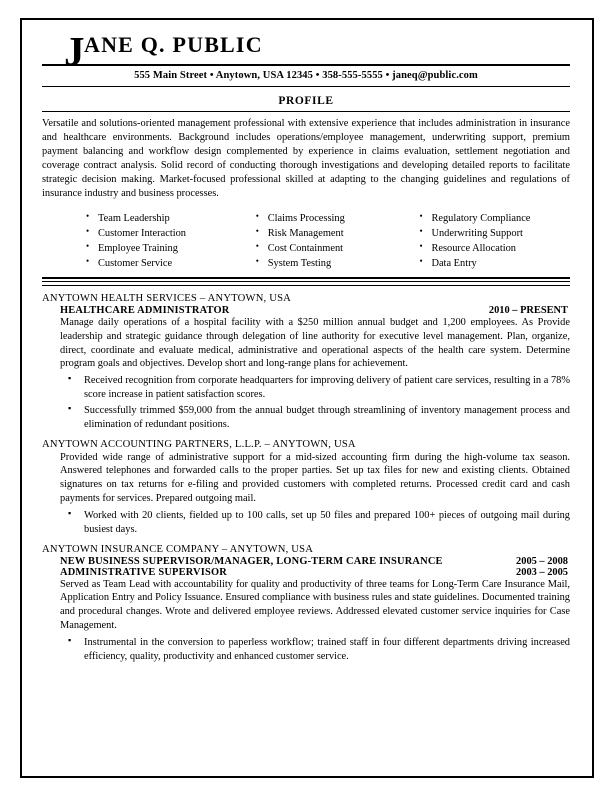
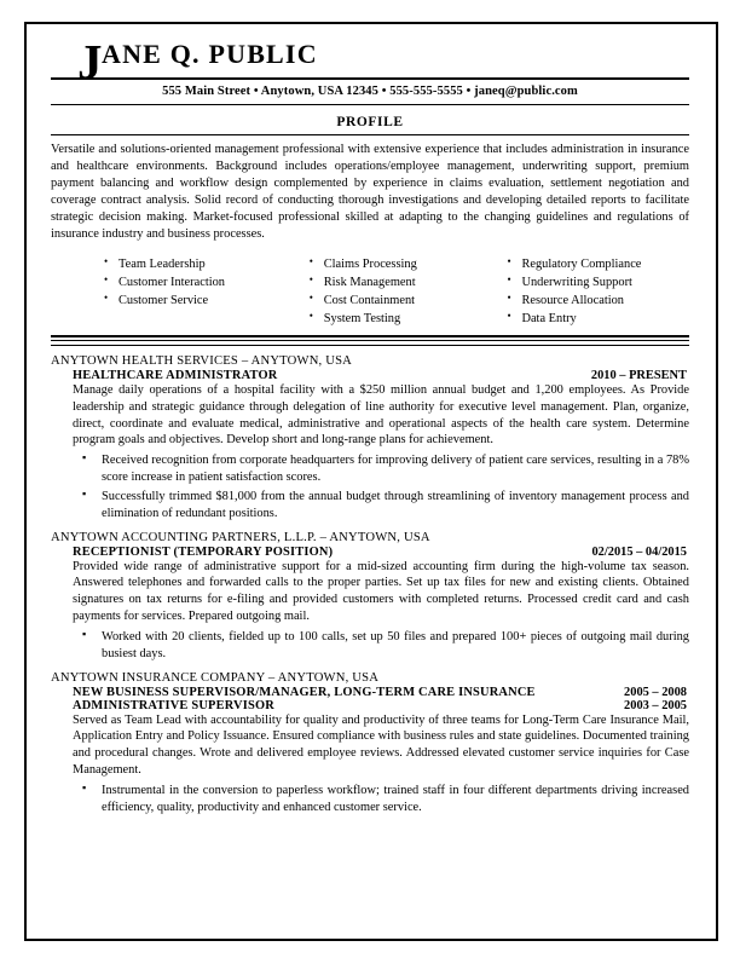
  J
  ANE Q. PUBLIC
- 555 Main Street • Anytown, USA 12345 • 358-555-5555 • janeq@public.com
+ 555 Main Street • Anytown, USA 12345 • 555-555-5555 • janeq@public.com
  PROFILE
  Versatile and solutions-oriented management professional with extensive experience that includes administration in insurance and healthcare environments. Background includes operations/employee management, underwriting support, premium payment balancing and workflow design complemented by experience in claims evaluation, settlement negotiation and coverage contract analysis. Solid record of conducting thorough investigations and developing detailed reports to facilitate strategic decision making. Market-focused professional skilled at adapting to the changing guidelines and regulations of insurance industry and business processes.
  Team Leadership
  Customer Interaction
- Employee Training
  Customer Service
  Claims Processing
  Risk Management
  Cost Containment
  System Testing
  Regulatory Compliance
  Underwriting Support
  Resource Allocation
  Data Entry
  ANYTOWN HEALTH SERVICES – ANYTOWN, USA
  HEALTHCARE ADMINISTRATOR
  2010 – PRESENT
  Manage daily operations of a hospital facility with a $250 million annual budget and 1,200 employees. As Provide leadership and strategic guidance through delegation of line authority for executive level management. Plan, organize, direct, coordinate and evaluate medical, administrative and operational aspects of the health care system. Determine program goals and objectives. Develop short and long-range plans for achievement.
  Received recognition from corporate headquarters for improving delivery of patient care services, resulting in a 78% score increase in patient satisfaction scores.
- Successfully trimmed $59,000 from the annual budget through streamlining of inventory management process and elimination of redundant positions.
+ Successfully trimmed $81,000 from the annual budget through streamlining of inventory management process and elimination of redundant positions.
  ANYTOWN ACCOUNTING PARTNERS, L.L.P. – ANYTOWN, USA
+ RECEPTIONIST (TEMPORARY POSITION)
+ 02/2015 – 04/2015
  Provided wide range of administrative support for a mid-sized accounting firm during the high-volume tax season. Answered telephones and forwarded calls to the proper parties. Set up tax files for new and existing clients. Obtained signatures on tax returns for e-filing and provided customers with completed returns. Processed credit card and cash payments for services. Prepared outgoing mail.
  Worked with 20 clients, fielded up to 100 calls, set up 50 files and prepared 100+ pieces of outgoing mail during busiest days.
  ANYTOWN INSURANCE COMPANY – ANYTOWN, USA
  NEW BUSINESS SUPERVISOR/MANAGER, LONG-TERM CARE INSURANCE
  2005 – 2008
  ADMINISTRATIVE SUPERVISOR
  2003 – 2005
  Served as Team Lead with accountability for quality and productivity of three teams for Long-Term Care Insurance Mail, Application Entry and Policy Issuance. Ensured compliance with business rules and state guidelines. Documented training and procedural changes. Wrote and delivered employee reviews. Addressed elevated customer service inquiries for Case Management.
  Instrumental in the conversion to paperless workflow; trained staff in four different departments driving increased efficiency, quality, productivity and enhanced customer service.
